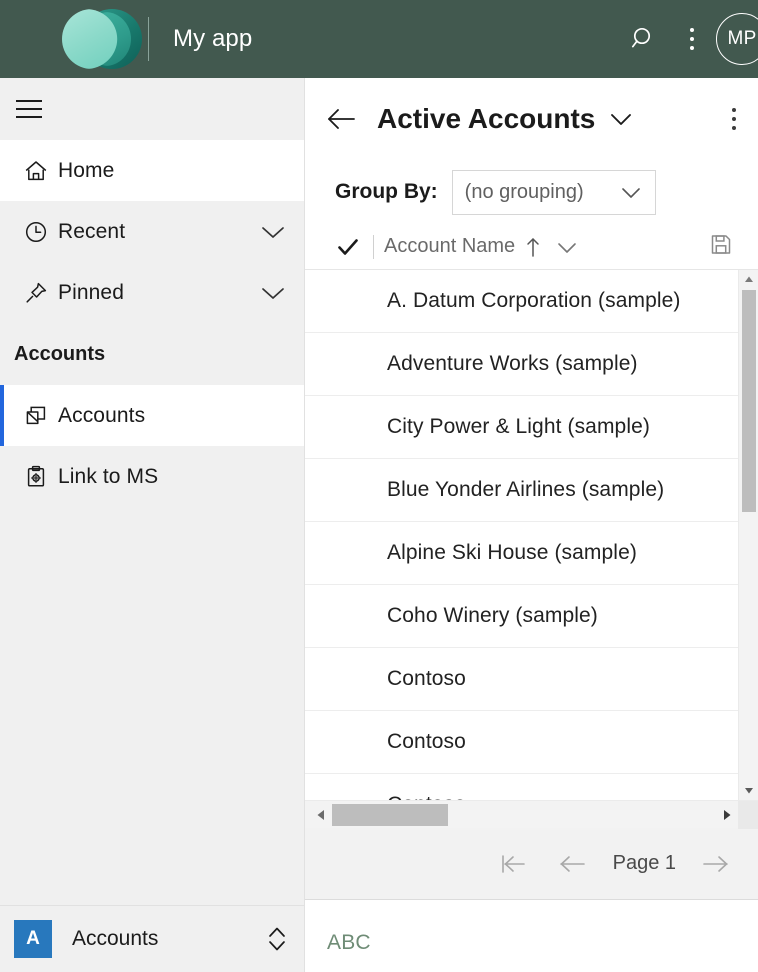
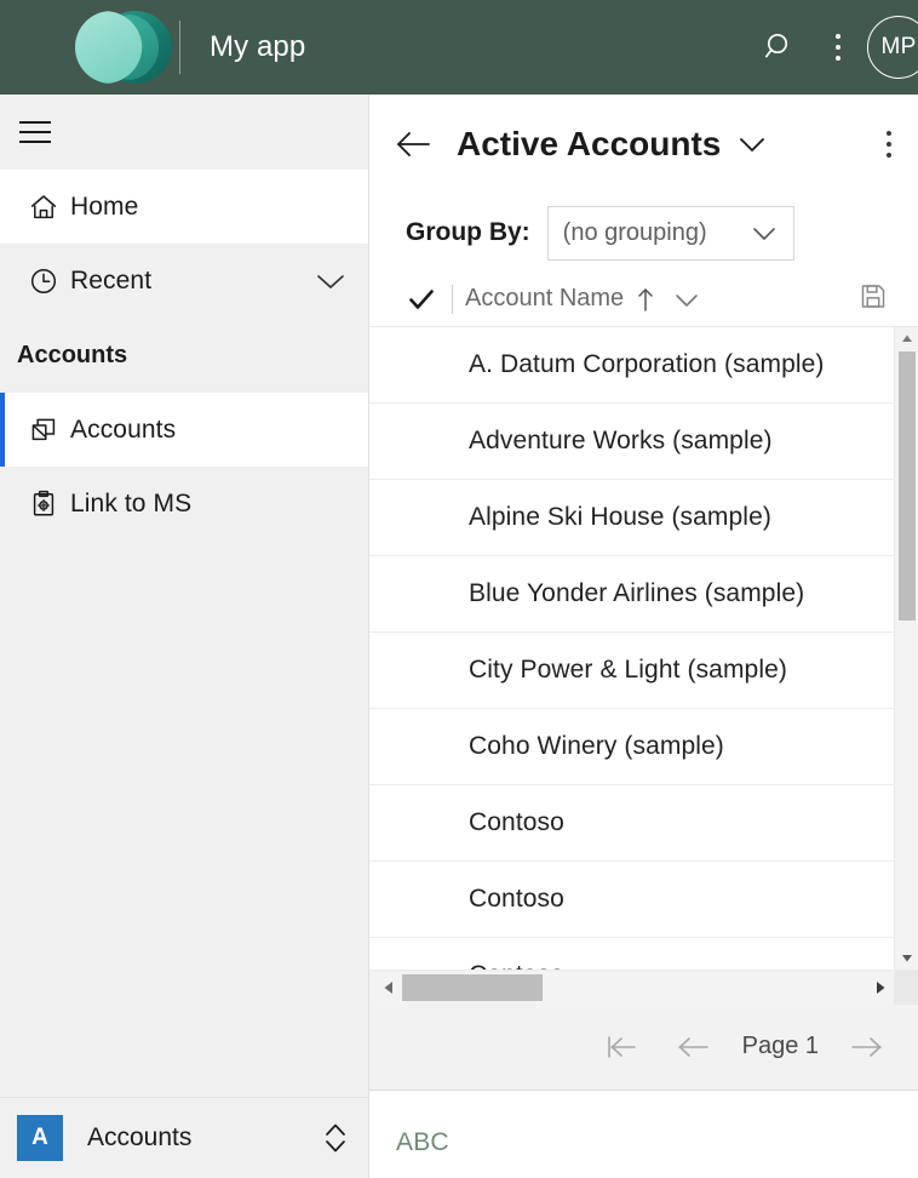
  My app
  MP
  Home
  Recent
- Pinned
  Accounts
  Accounts
  Link to MS
  A
  Accounts
  Active Accounts
  Group By:
  (no grouping)
  Account Name
  A. Datum Corporation (sample)
  Adventure Works (sample)
- City Power & Light (sample)
+ Alpine Ski House (sample)
  Blue Yonder Airlines (sample)
- Alpine Ski House (sample)
+ City Power & Light (sample)
  Coho Winery (sample)
  Contoso
  Contoso
  Page 1
  ABC
